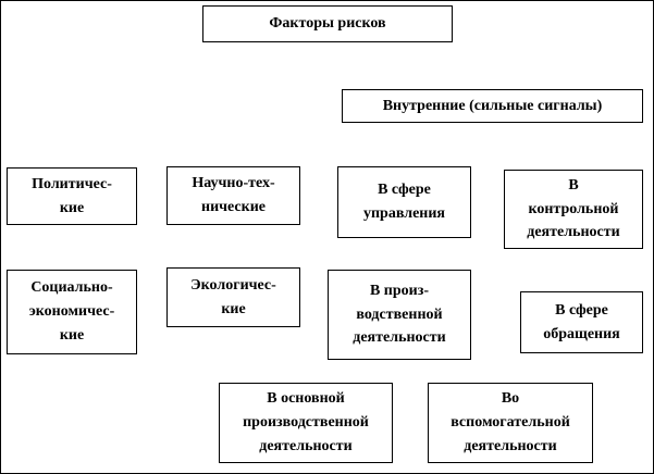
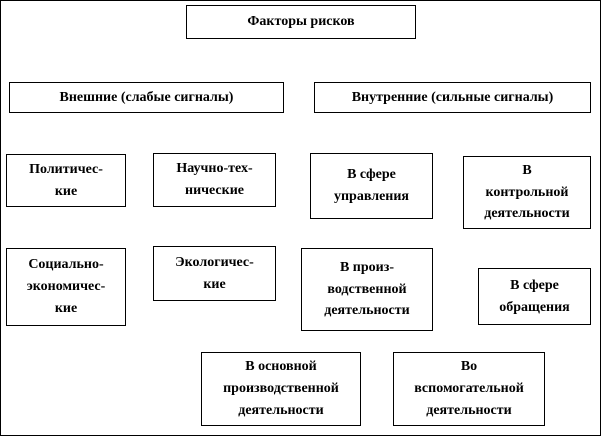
  Факторы рисков
+ Внешние (слабые сигналы)
  Внутренние (сильные сигналы)
  Политичес-
  кие
  Научно-тех-
  нические
  В сфере
  управления
  В
  контрольной
  деятельности
  Социально-
  экономичес-
  кие
  Экологичес-
  кие
  В произ-
  водственной
  деятельности
  В сфере
  обращения
  В основной
  производственной
  деятельности
  Во
  вспомогательной
  деятельности
